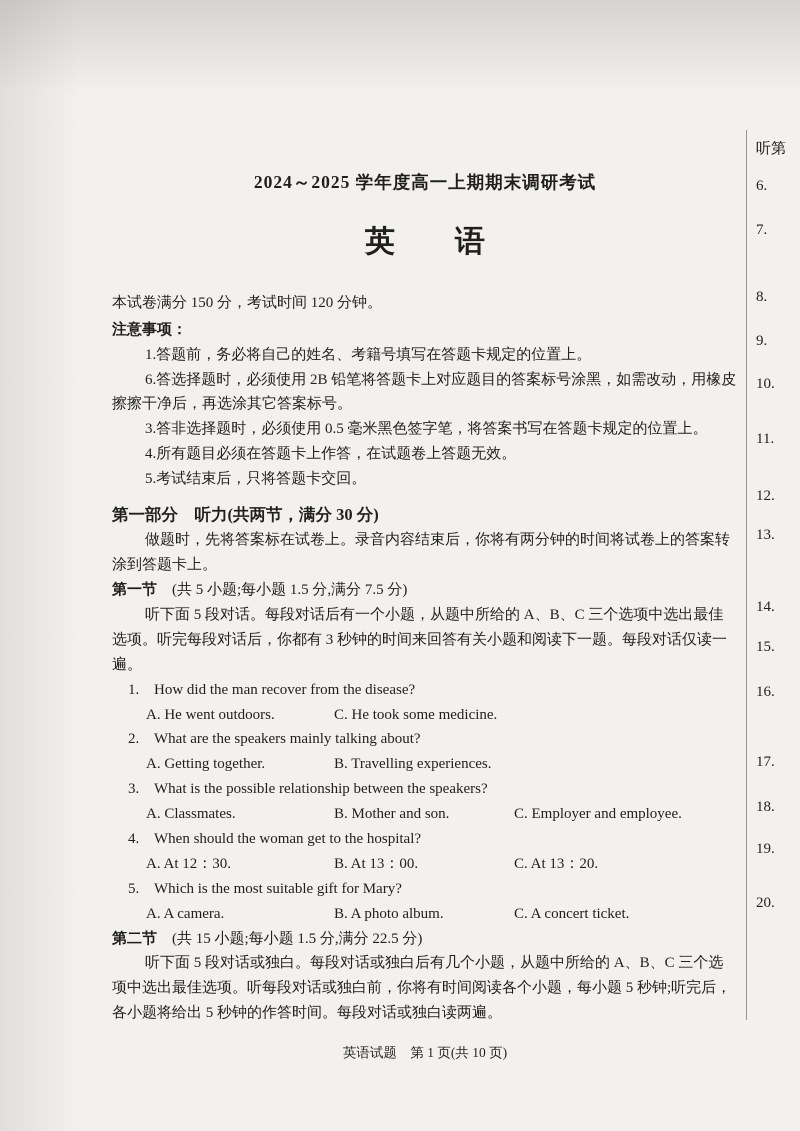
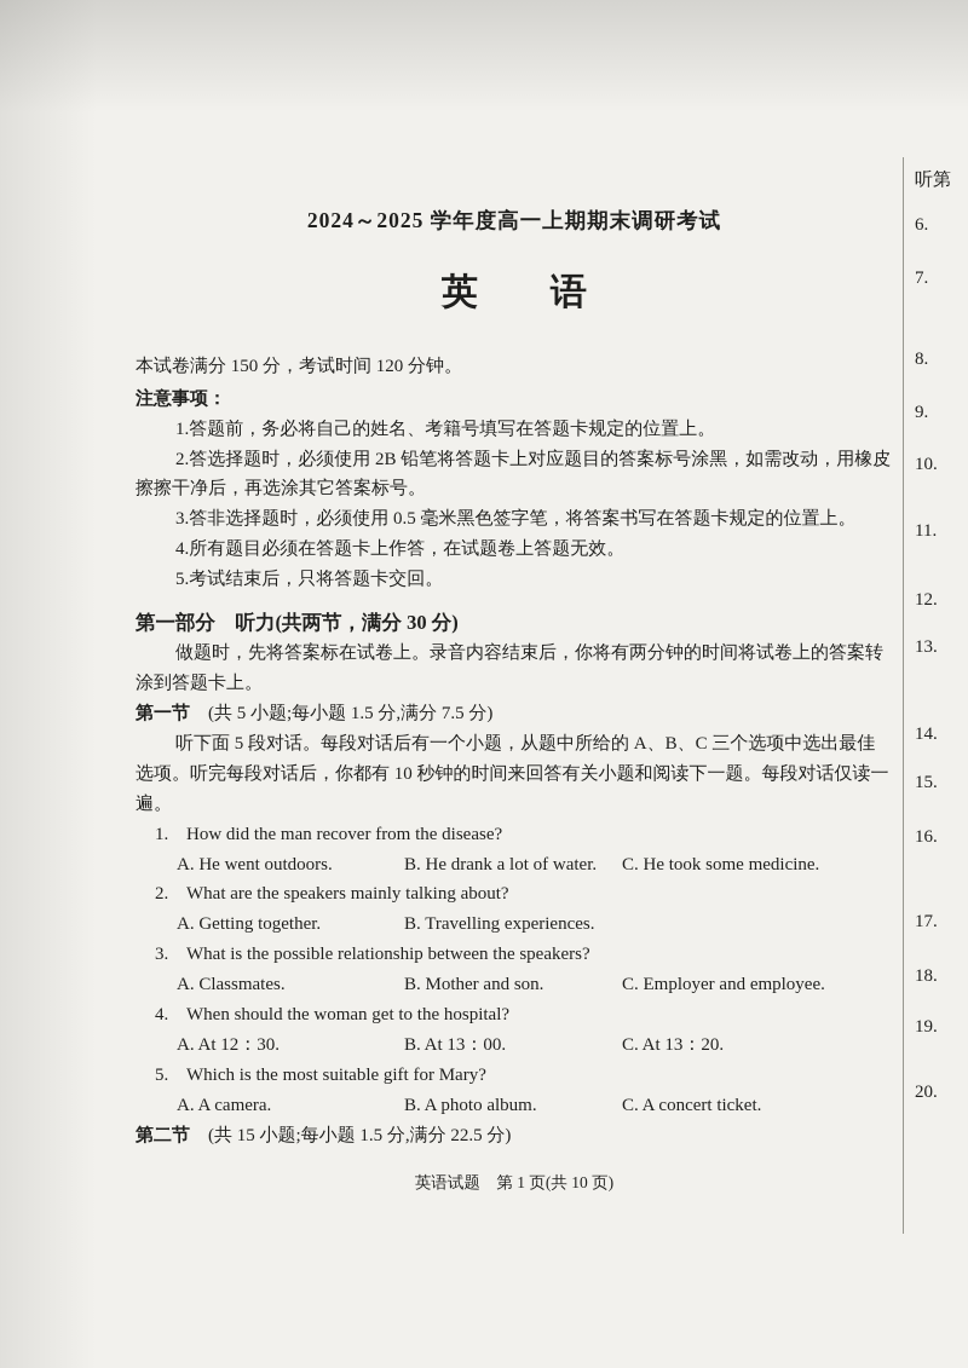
  2024～2025 学年度高一上期期末调研考试
  英 语
  本试卷满分 150 分，考试时间 120 分钟。
  注意事项：
  1.答题前，务必将自己的姓名、考籍号填写在答题卡规定的位置上。
- 6.答选择题时，必须使用 2B 铅笔将答题卡上对应题目的答案标号涂黑，如需改动，用橡皮擦擦干净后，再选涂其它答案标号。
+ 2.答选择题时，必须使用 2B 铅笔将答题卡上对应题目的答案标号涂黑，如需改动，用橡皮擦擦干净后，再选涂其它答案标号。
  3.答非选择题时，必须使用 0.5 毫米黑色签字笔，将答案书写在答题卡规定的位置上。
  4.所有题目必须在答题卡上作答，在试题卷上答题无效。
  5.考试结束后，只将答题卡交回。
  第一部分 听力(共两节，满分 30 分)
  做题时，先将答案标在试卷上。录音内容结束后，你将有两分钟的时间将试卷上的答案转涂到答题卡上。
  第一节 (共 5 小题;每小题 1.5 分,满分 7.5 分)
- 听下面 5 段对话。每段对话后有一个小题，从题中所给的 A、B、C 三个选项中选出最佳选项。听完每段对话后，你都有 3 秒钟的时间来回答有关小题和阅读下一题。每段对话仅读一遍。
+ 听下面 5 段对话。每段对话后有一个小题，从题中所给的 A、B、C 三个选项中选出最佳选项。听完每段对话后，你都有 10 秒钟的时间来回答有关小题和阅读下一题。每段对话仅读一遍。
  1.
  How did the man recover from the disease?
  A. He went outdoors.
+ B. He drank a lot of water.
  C. He took some medicine.
  2.
  What are the speakers mainly talking about?
  A. Getting together.
  B. Travelling experiences.
  3.
  What is the possible relationship between the speakers?
  A. Classmates.
  B. Mother and son.
  C. Employer and employee.
  4.
  When should the woman get to the hospital?
  A. At 12：30.
  B. At 13：00.
  C. At 13：20.
  5.
  Which is the most suitable gift for Mary?
  A. A camera.
  B. A photo album.
  C. A concert ticket.
  第二节 (共 15 小题;每小题 1.5 分,满分 22.5 分)
- 听下面 5 段对话或独白。每段对话或独白后有几个小题，从题中所给的 A、B、C 三个选项中选出最佳选项。听每段对话或独白前，你将有时间阅读各个小题，每小题 5 秒钟;听完后，各小题将给出 5 秒钟的作答时间。每段对话或独白读两遍。
  英语试题 第 1 页(共 10 页)
  听第
  6.
  7.
  8.
  9.
  10.
  11.
  12.
  13.
  14.
  15.
  16.
  17.
  18.
  19.
  20.
